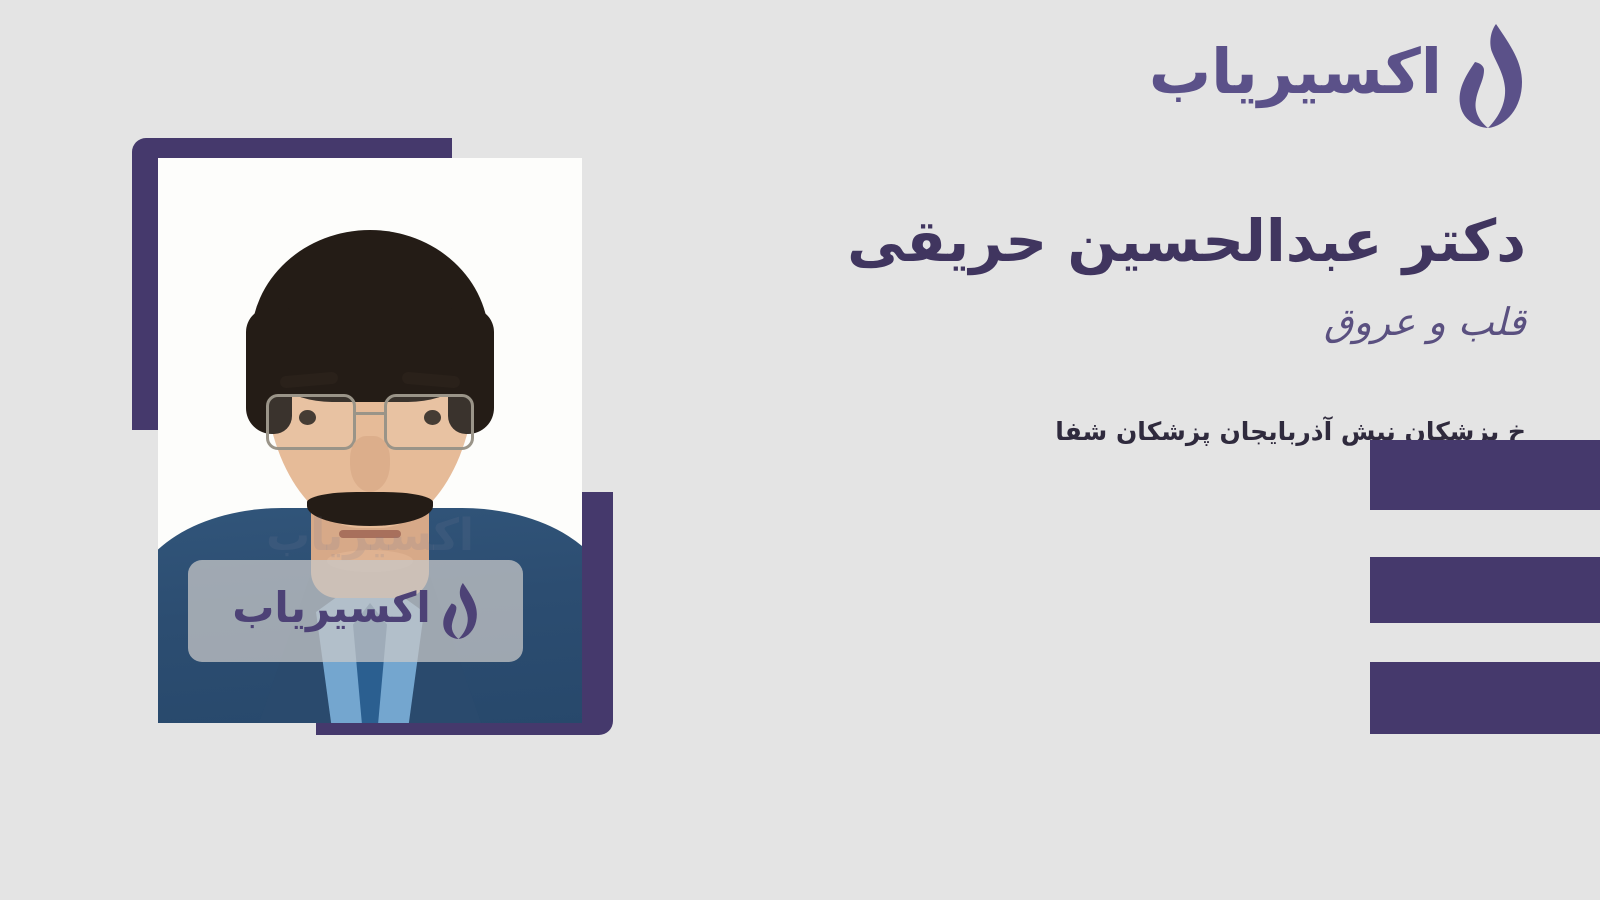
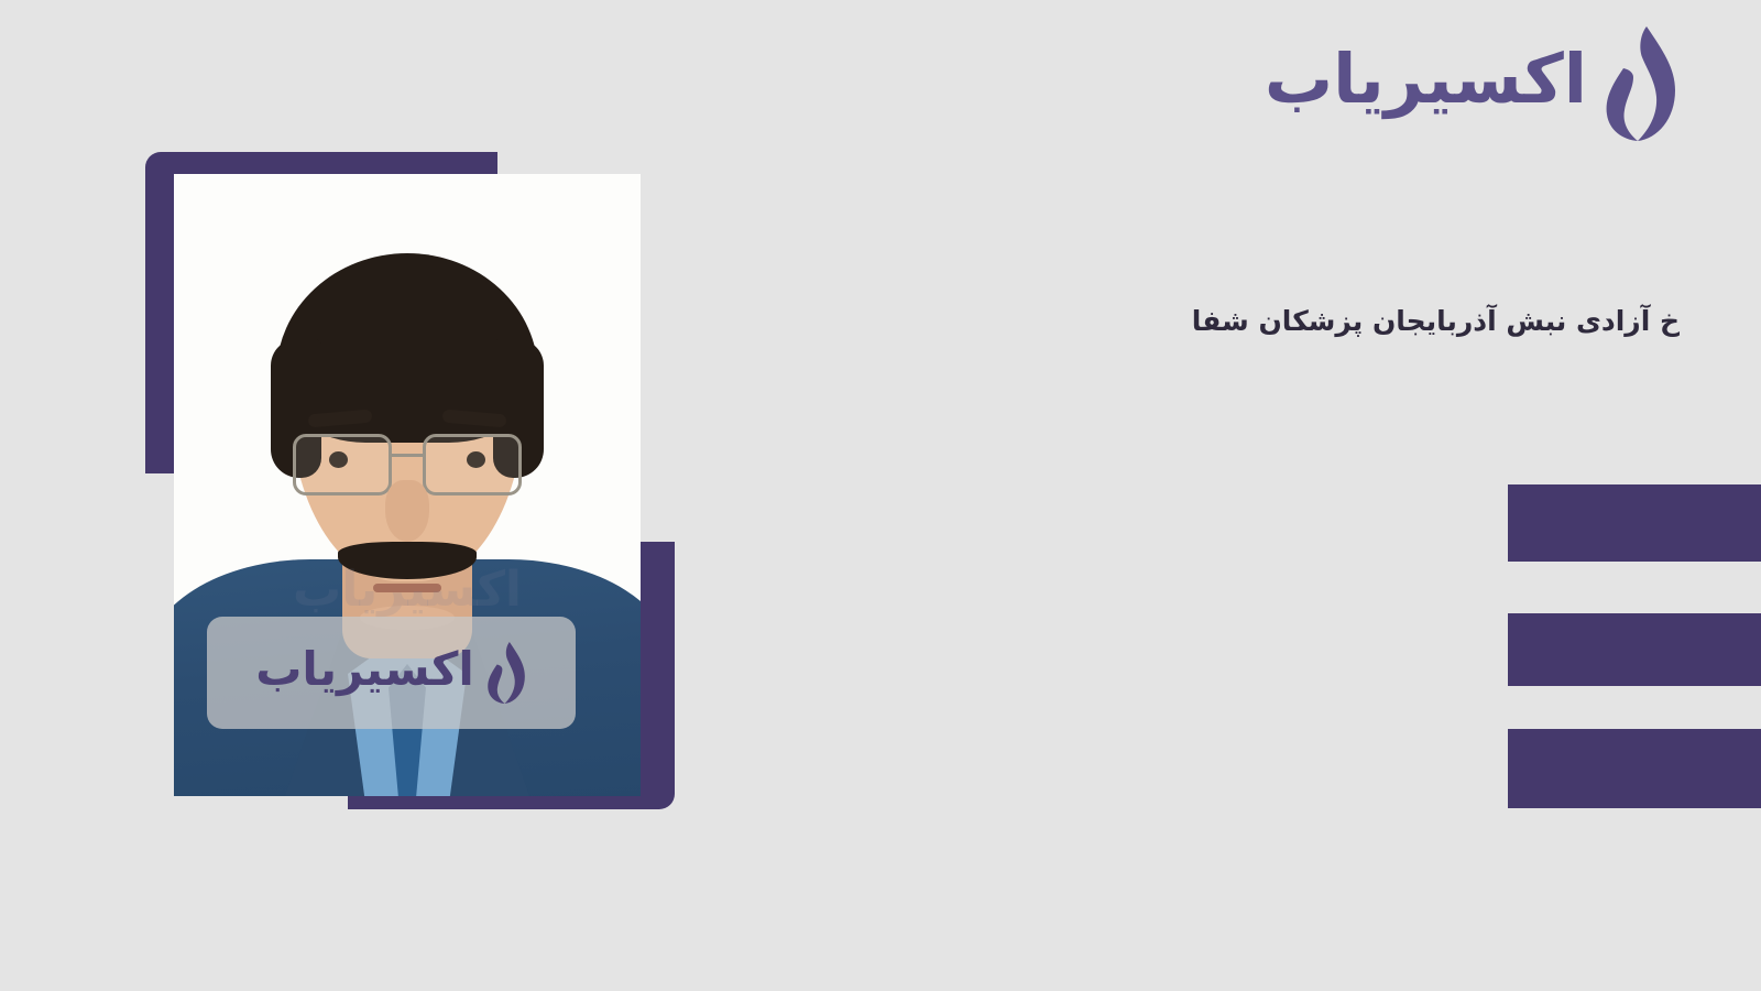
  اکسیریاب
  اکسیریاب
  اکسیریاب
- دکتر عبدالحسین حریقی
- قلب و عروق
- خ پزشکان نبش آذربایجان پزشکان شفا
+ خ آزادی نبش آذربایجان پزشکان شفا
